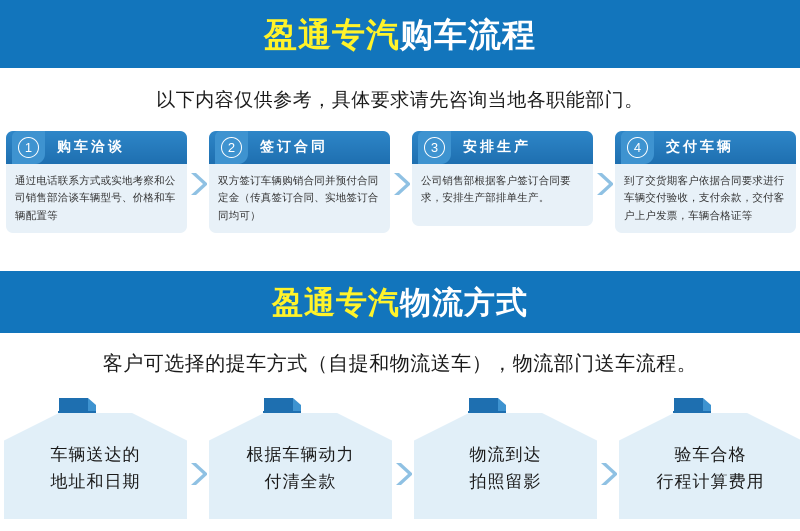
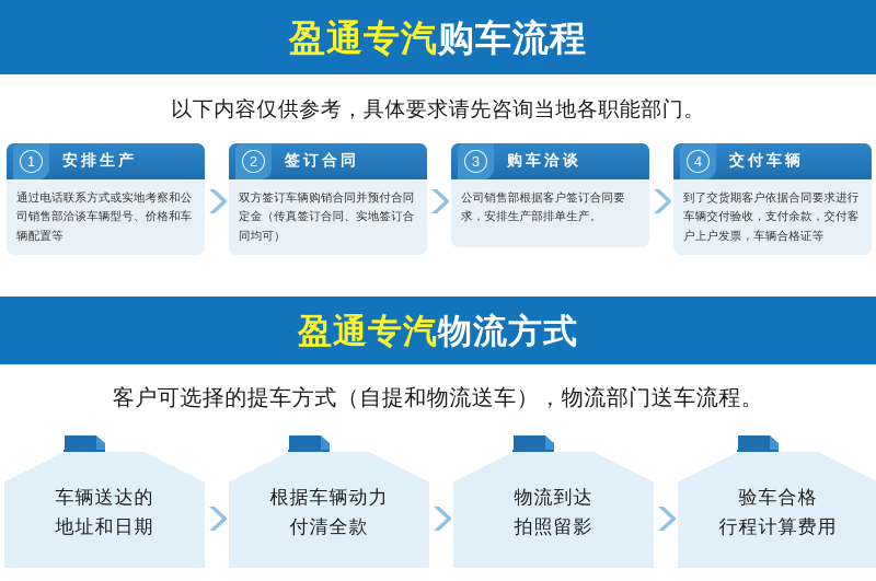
  盈通专汽购车流程
  以下内容仅供参考，具体要求请先咨询当地各职能部门。
  1
- 购车洽谈
+ 安排生产
  通过电话联系方式或实地考察和公司销售部洽谈车辆型号、价格和车辆配置等
  2
  签订合同
  双方签订车辆购销合同并预付合同定金（传真签订合同、实地签订合同均可）
  3
- 安排生产
+ 购车洽谈
  公司销售部根据客户签订合同要求，安排生产部排单生产。
  4
  交付车辆
  到了交货期客户依据合同要求进行车辆交付验收，支付余款，交付客户上户发票，车辆合格证等
  盈通专汽物流方式
  客户可选择的提车方式（自提和物流送车），物流部门送车流程。
  车辆送达的
  地址和日期
  根据车辆动力
  付清全款
  物流到达
  拍照留影
  验车合格
  行程计算费用
